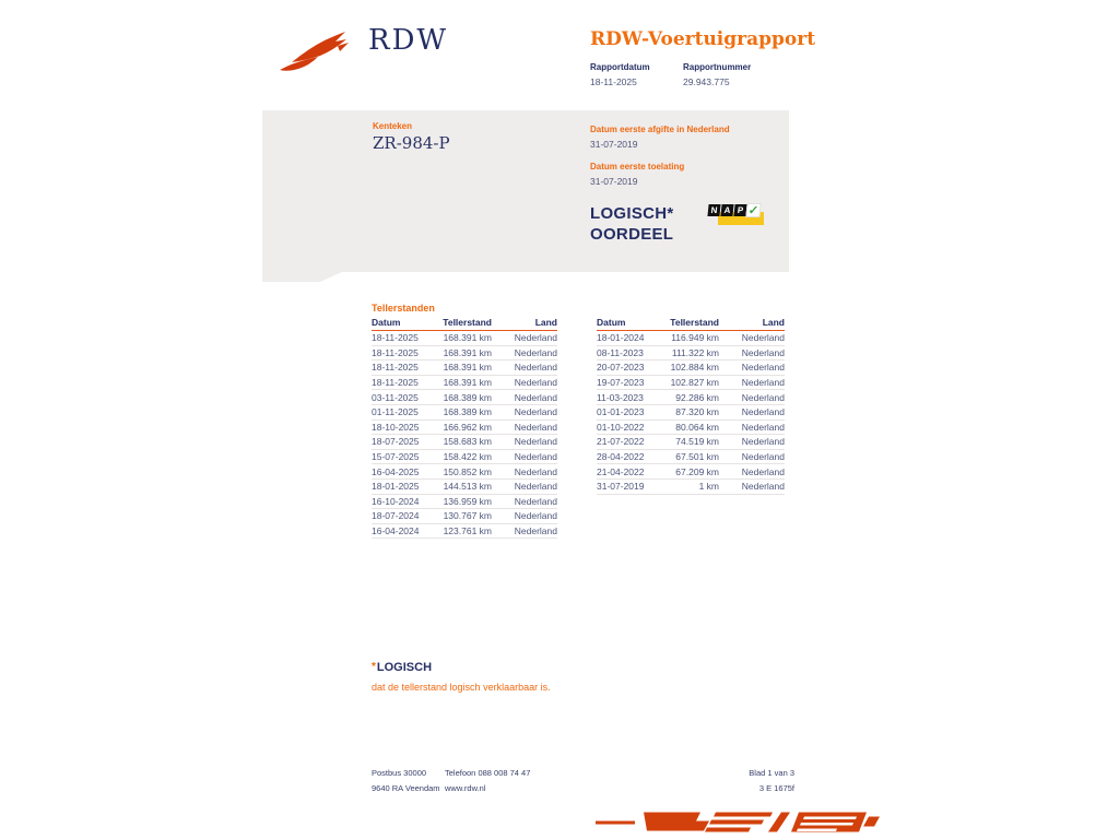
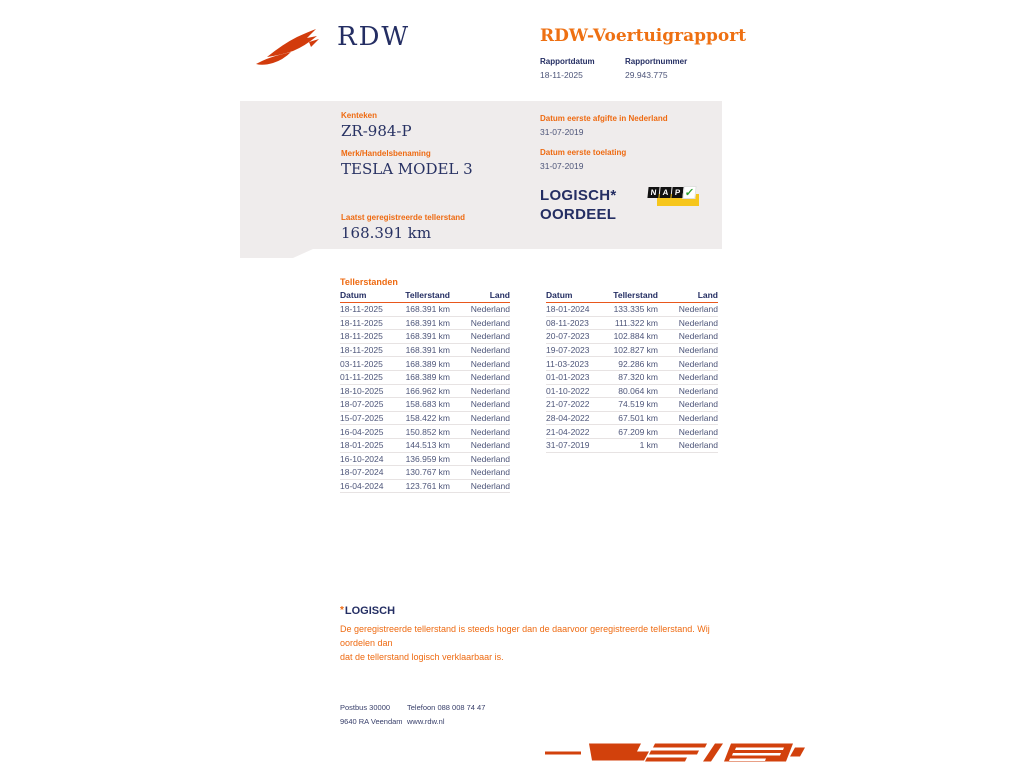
  RDW
  RDW-Voertuigrapport
  Rapportdatum
  18-11-2025
  Rapportnummer
  29.943.775
  Kenteken
  ZR-984-P
+ Merk/Handelsbenaming
+ TESLA MODEL 3
+ Laatst geregistreerde tellerstand
+ 168.391 km
  Datum eerste afgifte in Nederland
  31-07-2019
  Datum eerste toelating
  31-07-2019
  LOGISCH*
  OORDEEL
  Tellerstanden
  Datum	Tellerstand	Land
  18-11-2025	168.391 km	Nederland
  18-11-2025	168.391 km	Nederland
  18-11-2025	168.391 km	Nederland
  18-11-2025	168.391 km	Nederland
  03-11-2025	168.389 km	Nederland
  01-11-2025	168.389 km	Nederland
  18-10-2025	166.962 km	Nederland
  18-07-2025	158.683 km	Nederland
  15-07-2025	158.422 km	Nederland
  16-04-2025	150.852 km	Nederland
  18-01-2025	144.513 km	Nederland
  16-10-2024	136.959 km	Nederland
  18-07-2024	130.767 km	Nederland
  16-04-2024	123.761 km	Nederland
  Datum	Tellerstand	Land
- 18-01-2024	116.949 km	Nederland
+ 18-01-2024	133.335 km	Nederland
  08-11-2023	111.322 km	Nederland
  20-07-2023	102.884 km	Nederland
  19-07-2023	102.827 km	Nederland
  11-03-2023	92.286 km	Nederland
  01-01-2023	87.320 km	Nederland
  01-10-2022	80.064 km	Nederland
  21-07-2022	74.519 km	Nederland
  28-04-2022	67.501 km	Nederland
  21-04-2022	67.209 km	Nederland
  31-07-2019	1 km	Nederland
  *LOGISCH
+ De geregistreerde tellerstand is steeds hoger dan de daarvoor geregistreerde tellerstand. Wij oordelen dan
  dat de tellerstand logisch verklaarbaar is.
  Postbus 30000
  9640 RA Veendam
  Telefoon 088 008 74 47
  www.rdw.nl
- Blad 1 van 3
- 3 E 1675f
